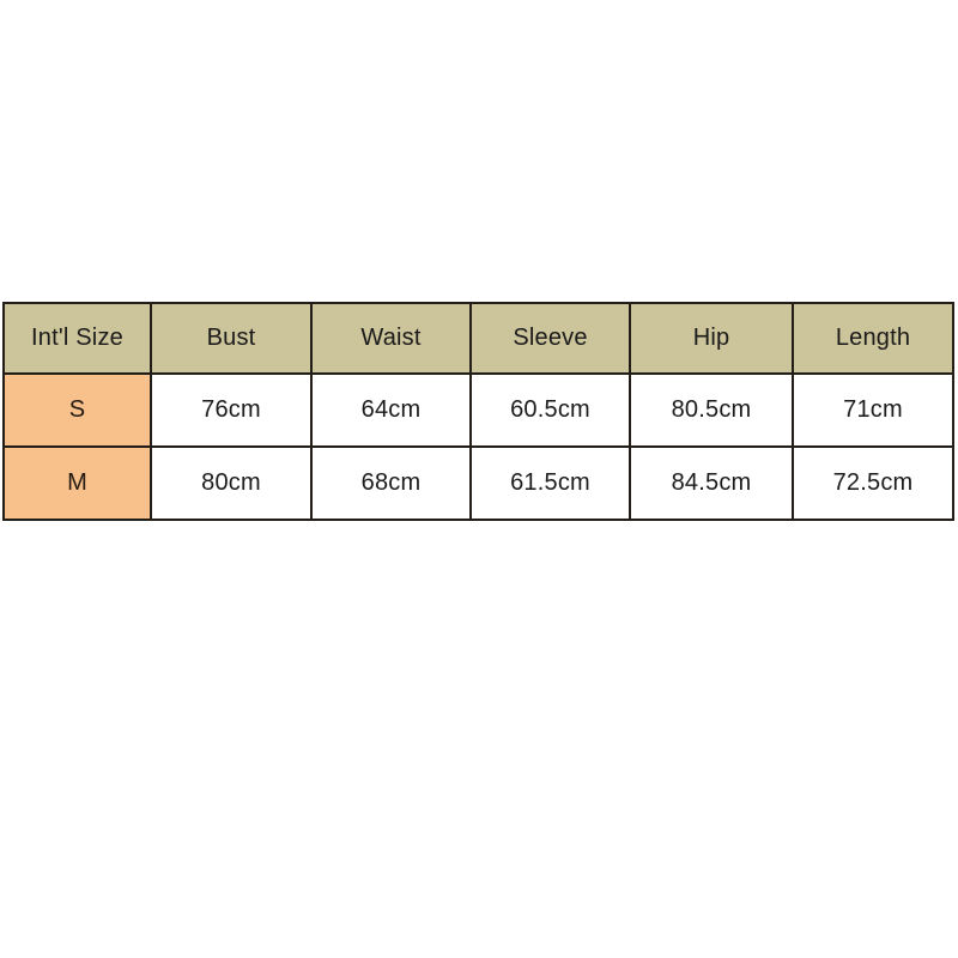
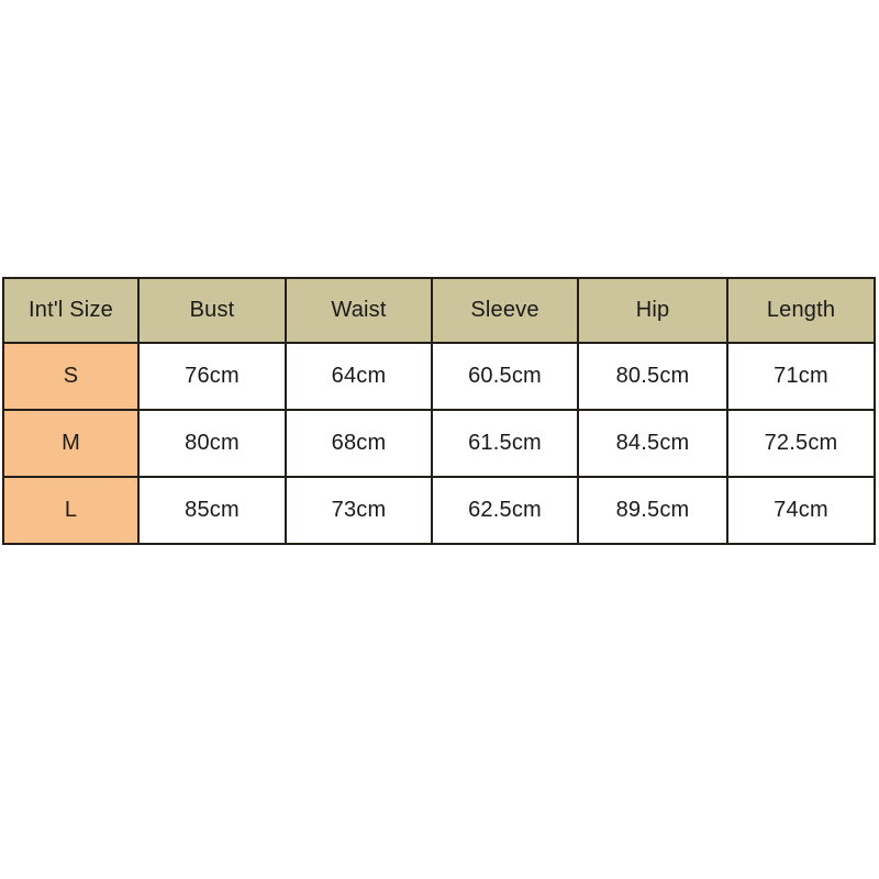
  Int'l Size	Bust	Waist	Sleeve	Hip	Length
  S	76cm	64cm	60.5cm	80.5cm	71cm
  M	80cm	68cm	61.5cm	84.5cm	72.5cm
+ L	85cm	73cm	62.5cm	89.5cm	74cm
